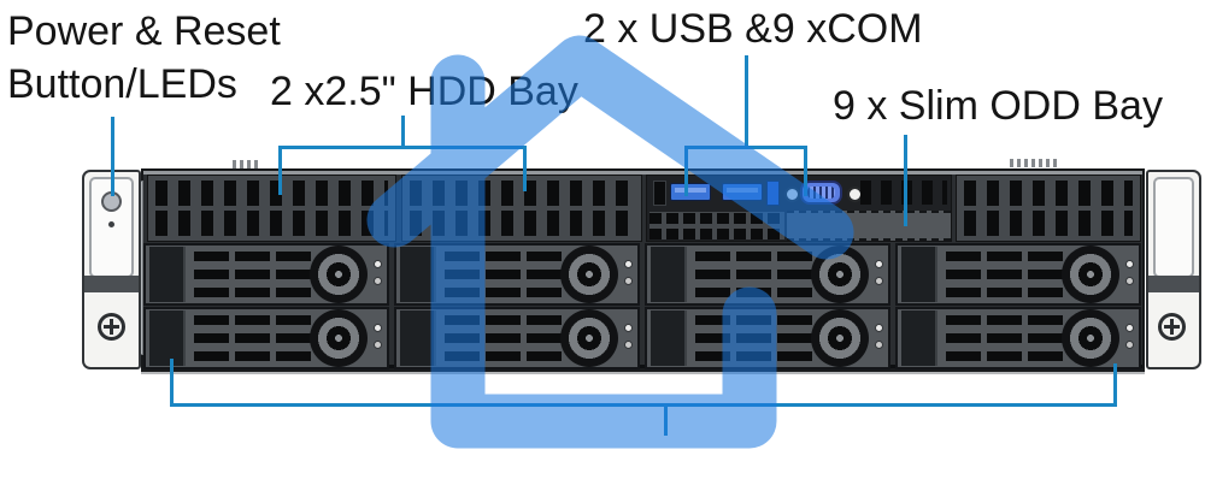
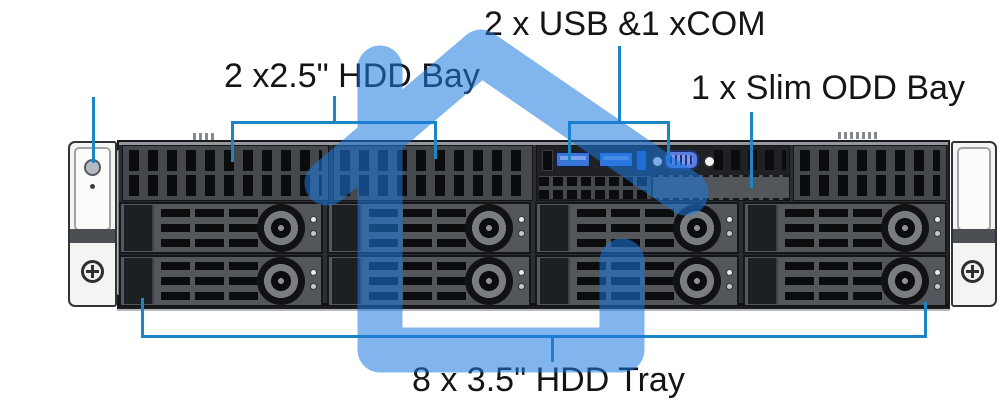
- Power & Reset
- Button/LEDs
  2 x2.5" HDD Bay
- 2 x USB &9 xCOM
+ 2 x USB &1 xCOM
- 9 x Slim ODD Bay
+ 1 x Slim ODD Bay
+ 8 x 3.5" HDD Tray
